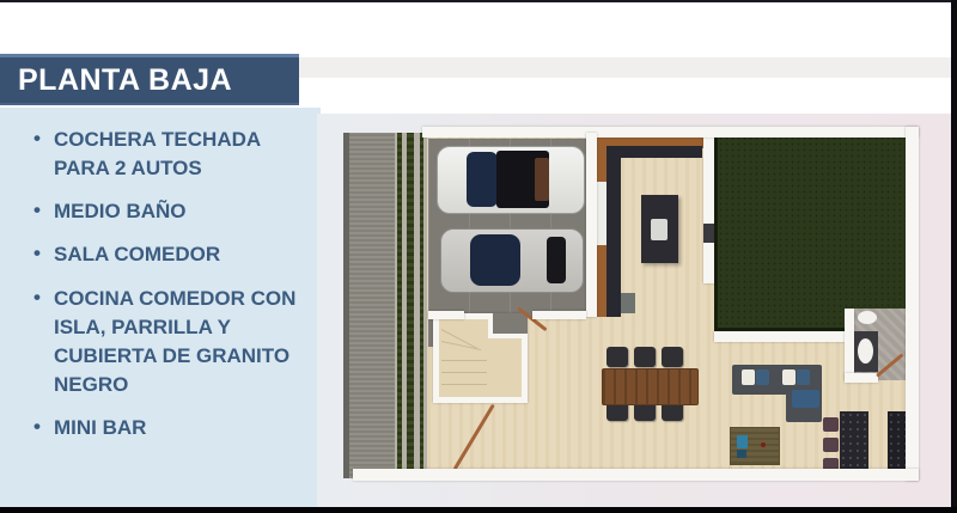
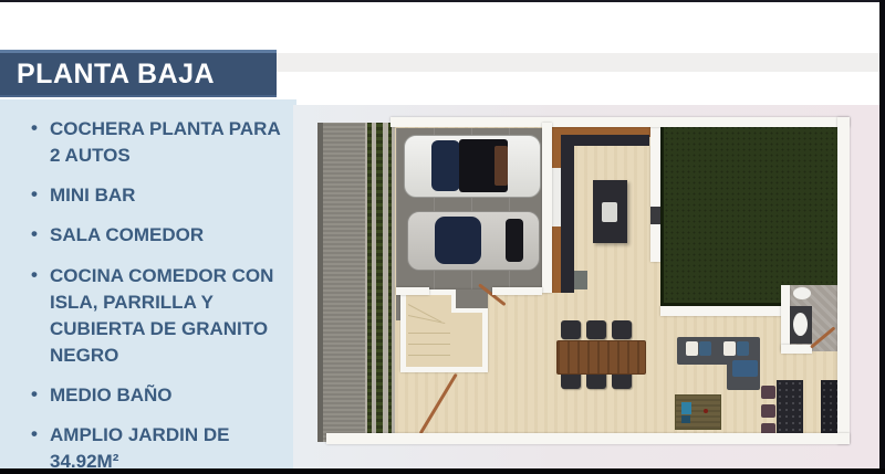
  PLANTA BAJA
- COCHERA TECHADA PARA 2 AUTOS
+ COCHERA PLANTA PARA 2 AUTOS
- MEDIO BAÑO
+ MINI BAR
  SALA COMEDOR
  COCINA COMEDOR CON ISLA, PARRILLA Y CUBIERTA DE GRANITO NEGRO
- MINI BAR
+ MEDIO BAÑO
+ AMPLIO JARDIN DE 34.92M²
